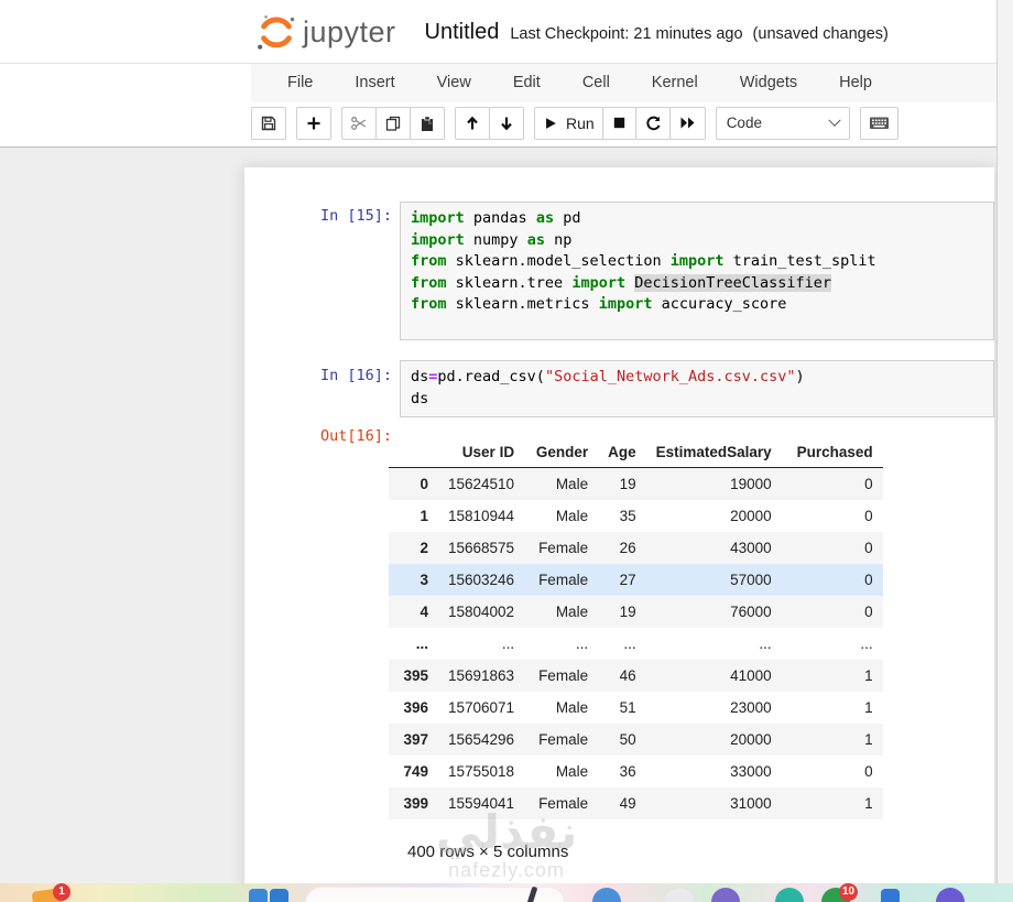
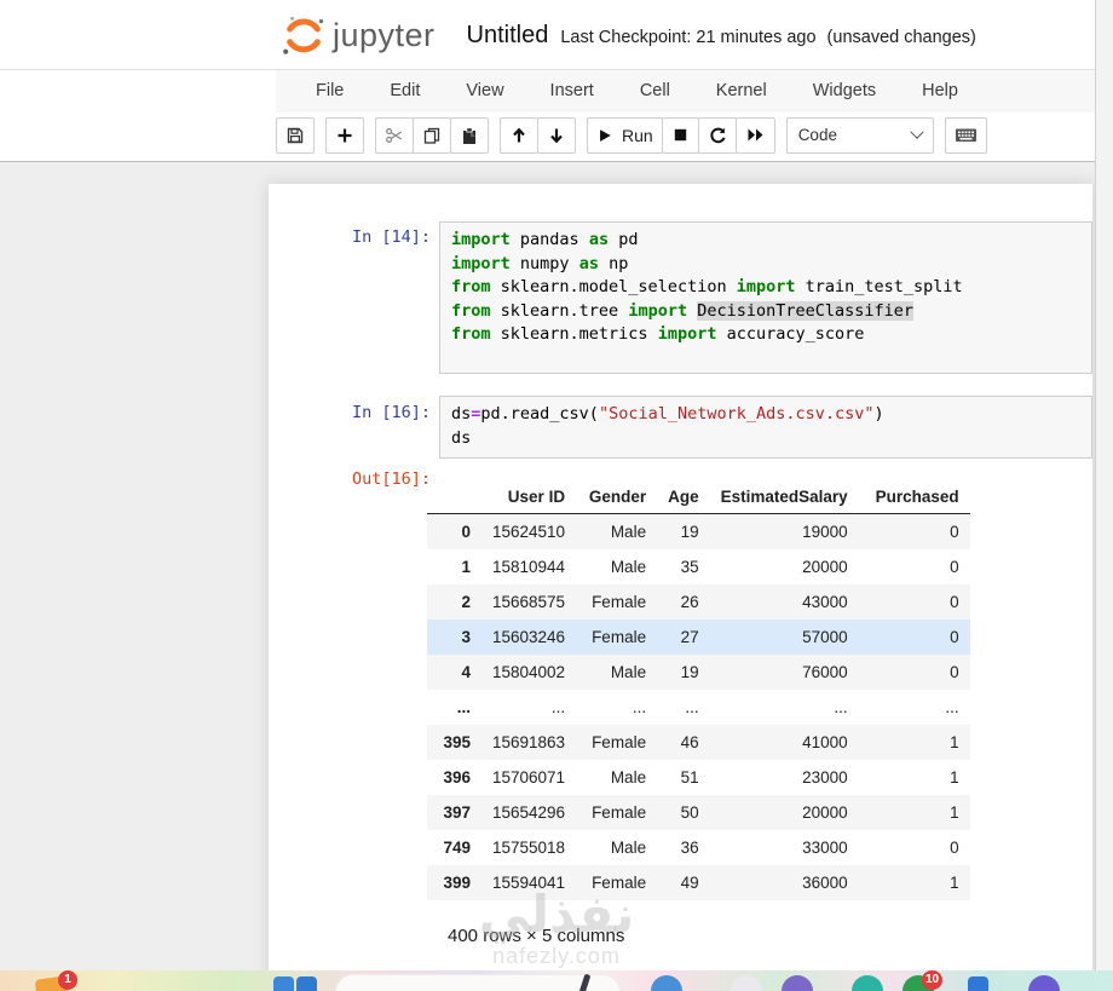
  jupyter
  Untitled
  Last Checkpoint: 21 minutes ago
  (unsaved changes)
  File
- Insert
+ Edit
  View
- Edit
+ Insert
  Cell
  Kernel
  Widgets
  Help
  Run
  Code
- In [15]:
+ In [14]:
  import pandas as pd import numpy as np from sklearn.model_selection import train_test_split from sklearn.tree import DecisionTreeClassifier from sklearn.metrics import accuracy_score
  In [16]:
  ds=pd.read_csv("Social_Network_Ads.csv.csv") ds
  Out[16]:
  	User ID	Gender	Age	EstimatedSalary	Purchased
  0	15624510	Male	19	19000	0
  1	15810944	Male	35	20000	0
  2	15668575	Female	26	43000	0
  3	15603246	Female	27	57000	0
  4	15804002	Male	19	76000	0
  ...	...	...	...	...	...
  395	15691863	Female	46	41000	1
  396	15706071	Male	51	23000	1
  397	15654296	Female	50	20000	1
  749	15755018	Male	36	33000	0
- 399	15594041	Female	49	31000	1
+ 399	15594041	Female	49	36000	1
  400 rows × 5 columns
  نفذلي
  nafezly.com
  1
  10
